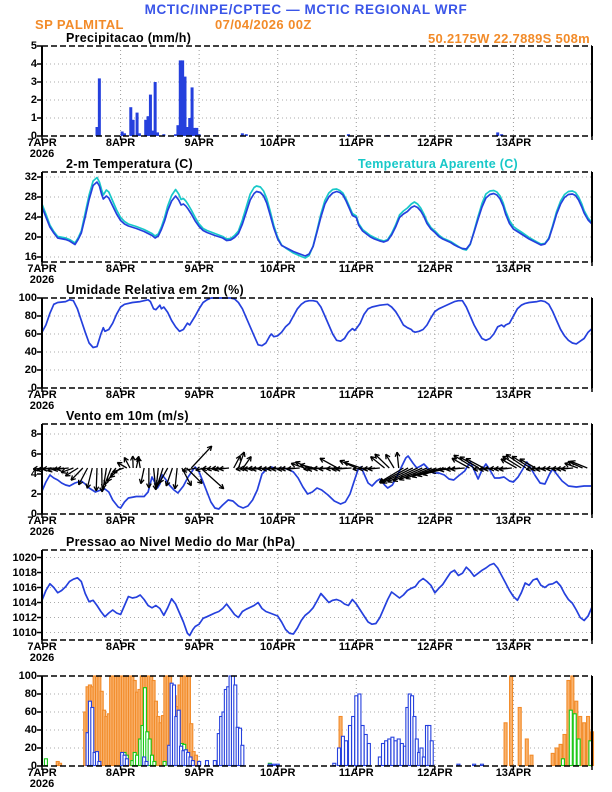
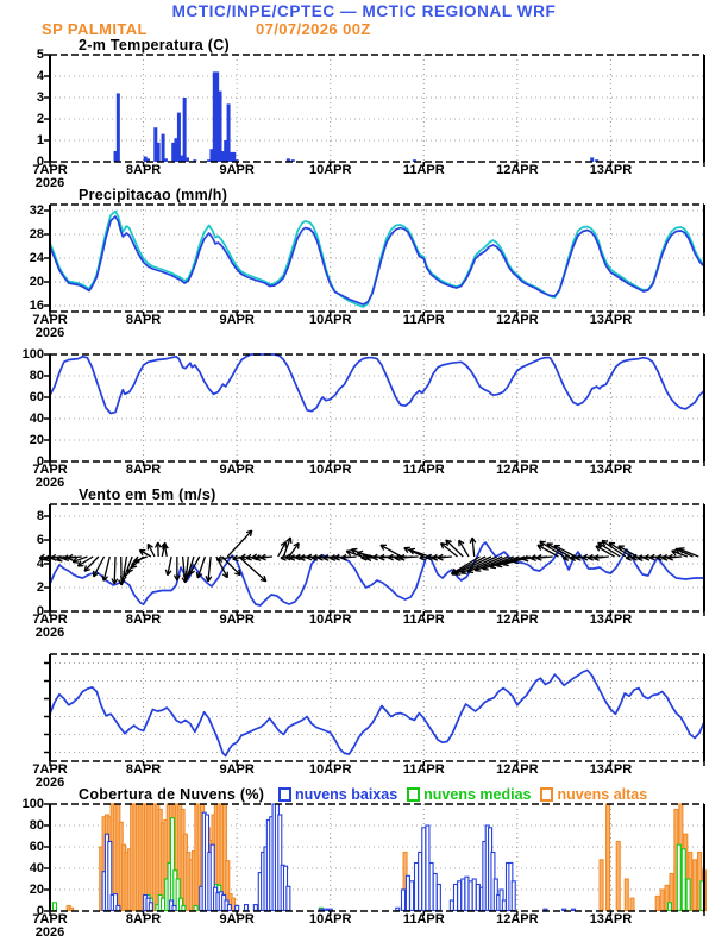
  MCTIC/INPE/CPTEC — MCTIC REGIONAL WRF
  SP PALMITAL
- 07/04/2026 00Z
+ 07/07/2026 00Z
- Precipitacao (mm/h)
+ 2-m Temperatura (C)
- 50.2175W 22.7889S 508m
  0
  1
  2
  3
  4
  5
  7APR
  8APR
  9APR
  10APR
  11APR
  12APR
  13APR
  2026
- 2-m Temperatura (C)
+ Precipitacao (mm/h)
- Temperatura Aparente (C)
  16
  20
  24
  28
  32
  7APR
  8APR
  9APR
  10APR
  11APR
  12APR
  13APR
  2026
- Umidade Relativa em 2m (%)
  0
  20
  40
  60
  80
  100
  7APR
  8APR
  9APR
  10APR
  11APR
  12APR
  13APR
  2026
- Vento em 10m (m/s)
+ Vento em 5m (m/s)
  0
  2
  4
  6
  8
  7APR
  8APR
  9APR
  10APR
  11APR
  12APR
  13APR
  2026
- Pressao ao Nivel Medio do Mar (hPa)
- 1010
- 1012
- 1014
- 1016
- 1018
- 1020
  7APR
  8APR
  9APR
  10APR
  11APR
  12APR
  13APR
  2026
+ Cobertura de Nuvens (%)
+ nuvens baixas
+ nuvens medias
+ nuvens altas
  0
  20
  40
  60
  80
  100
  7APR
  8APR
  9APR
  10APR
  11APR
  12APR
  13APR
  2026
